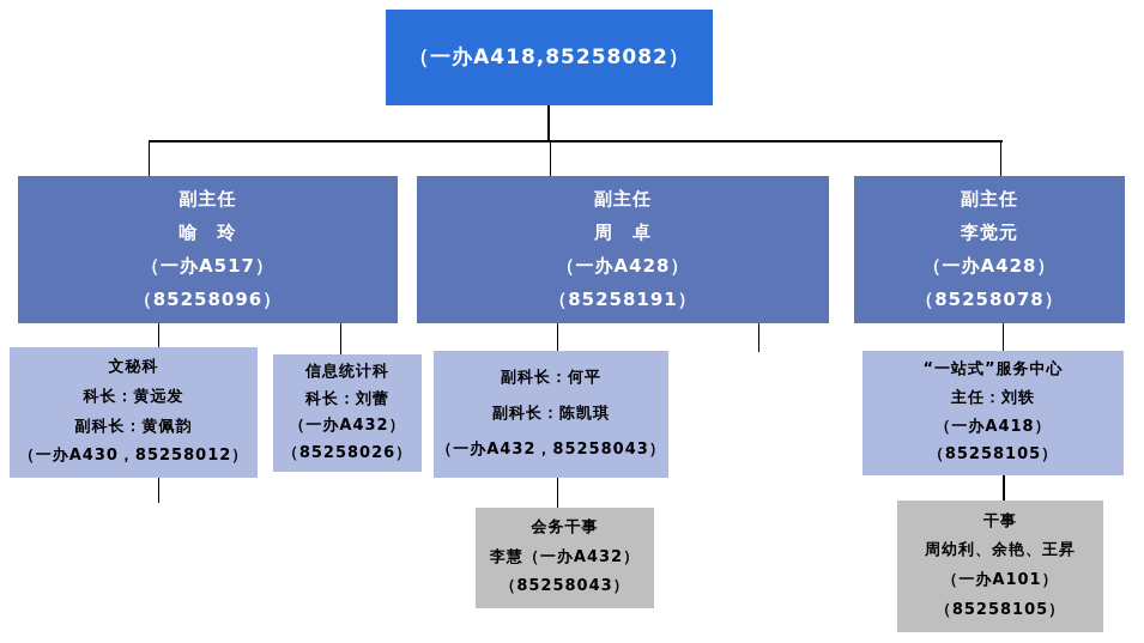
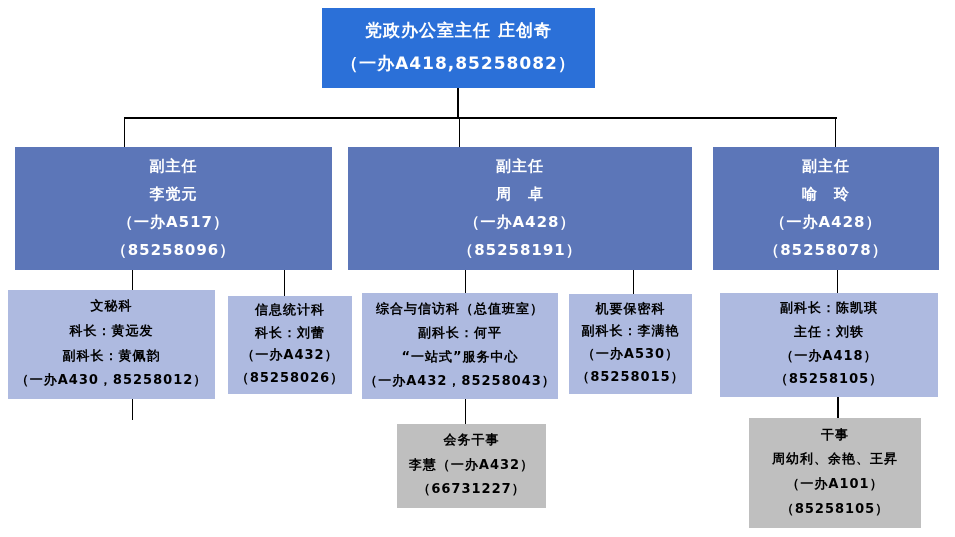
+ 党政办公室主任 庄创奇
  （一办A418,85258082）
  副主任
- 喻 玲
+ 李觉元
  （一办A517）
  （85258096）
  副主任
  周 卓
  （一办A428）
  （85258191）
  副主任
- 李觉元
+ 喻 玲
  （一办A428）
  （85258078）
  文秘科
  科长：黄远发
  副科长：黄佩韵
  （一办A430，85258012）
  信息统计科
  科长：刘蕾
  （一办A432）
  （85258026）
+ 综合与信访科（总值班室）
  副科长：何平
- 副科长：陈凯琪
+ “一站式”服务中心
  （一办A432，85258043）
+ 机要保密科
+ 副科长：李满艳
+ （一办A530）
+ （85258015）
- “一站式”服务中心
+ 副科长：陈凯琪
  主任：刘轶
  （一办A418）
  （85258105）
  会务干事
  李慧（一办A432）
- （85258043）
+ （66731227）
  干事
  周幼利、余艳、王昇
  （一办A101）
  （85258105）
